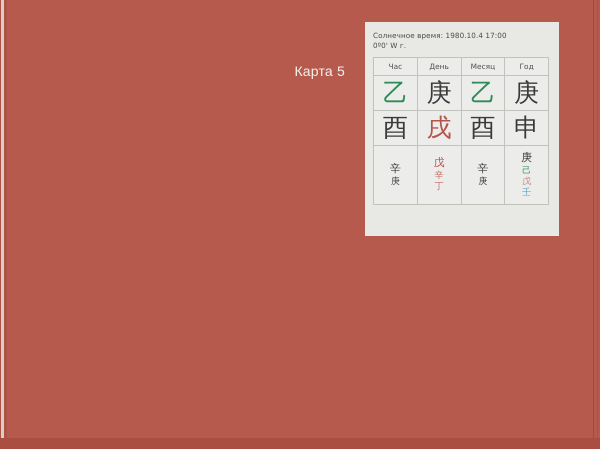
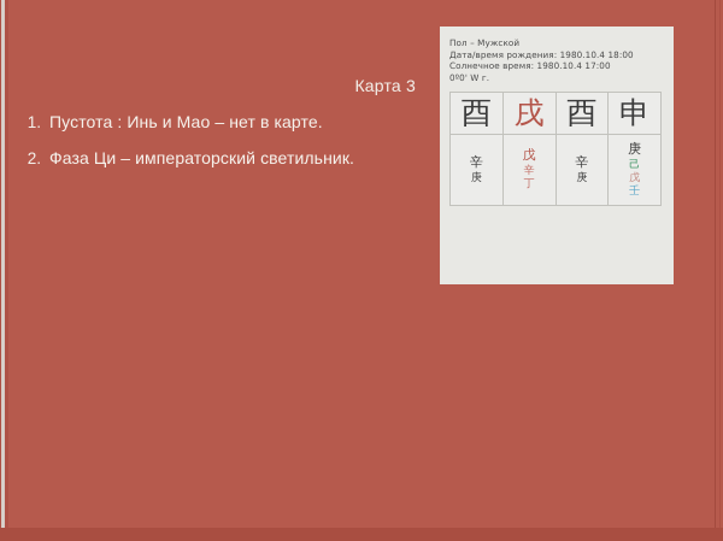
- Карта 5
+ Карта 3
+ 1.
+ Пустота : Инь и Мао – нет в карте.
+ 2.
+ Фаза Ци – императорский светильник.
+ Пол – Мужской
+ Дата/время рождения: 1980.10.4 18:00
  Солнечное время: 1980.10.4 17:00
  0º0' W г.
- Час	День	Месяц	Год
- 乙	庚	乙	庚
  酉	戌	酉	申
  辛庚	戊辛丁	辛庚	庚己戊壬
